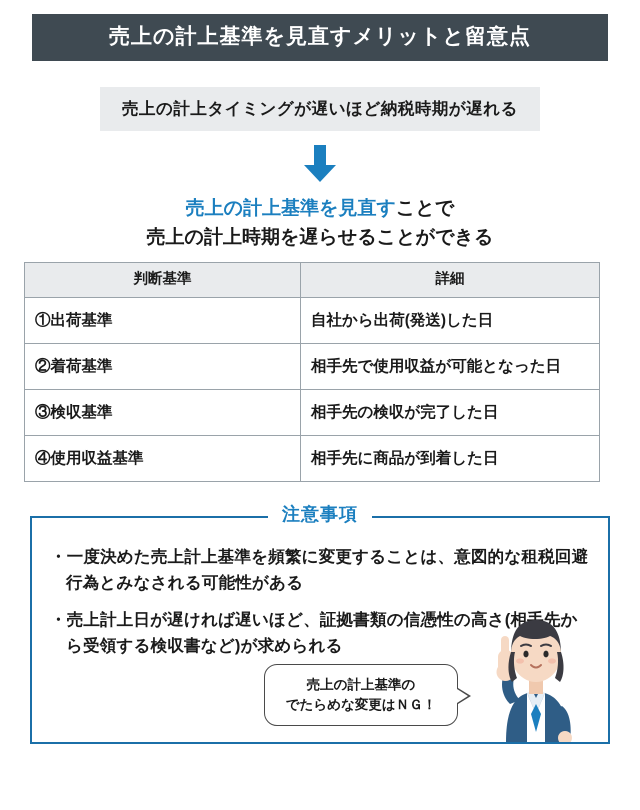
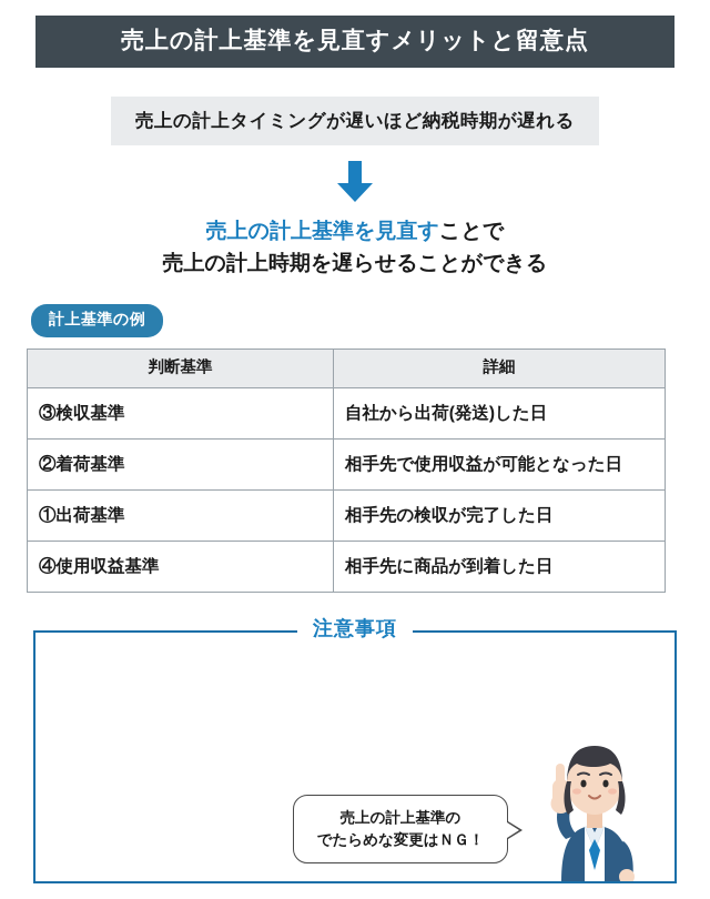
  売上の計上基準を見直すメリットと留意点
  売上の計上タイミングが遅いほど納税時期が遅れる
  売上の計上基準を見直すことで
  売上の計上時期を遅らせることができる
+ 計上基準の例
  判断基準	詳細
- ①出荷基準	自社から出荷(発送)した日
+ ③検収基準	自社から出荷(発送)した日
  ②着荷基準	相手先で使用収益が可能となった日
- ③検収基準	相手先の検収が完了した日
+ ①出荷基準	相手先の検収が完了した日
  ④使用収益基準	相手先に商品が到着した日
  注意事項
- ・一度決めた売上計上基準を頻繁に変更することは、意図的な租税回避行為とみなされる可能性がある
- ・売上計上日が遅ければ遅いほど、証拠書類の信憑性の高さ(相手先から受領する検収書など)が求められる
  売上の計上基準の
  でたらめな変更はＮＧ！
